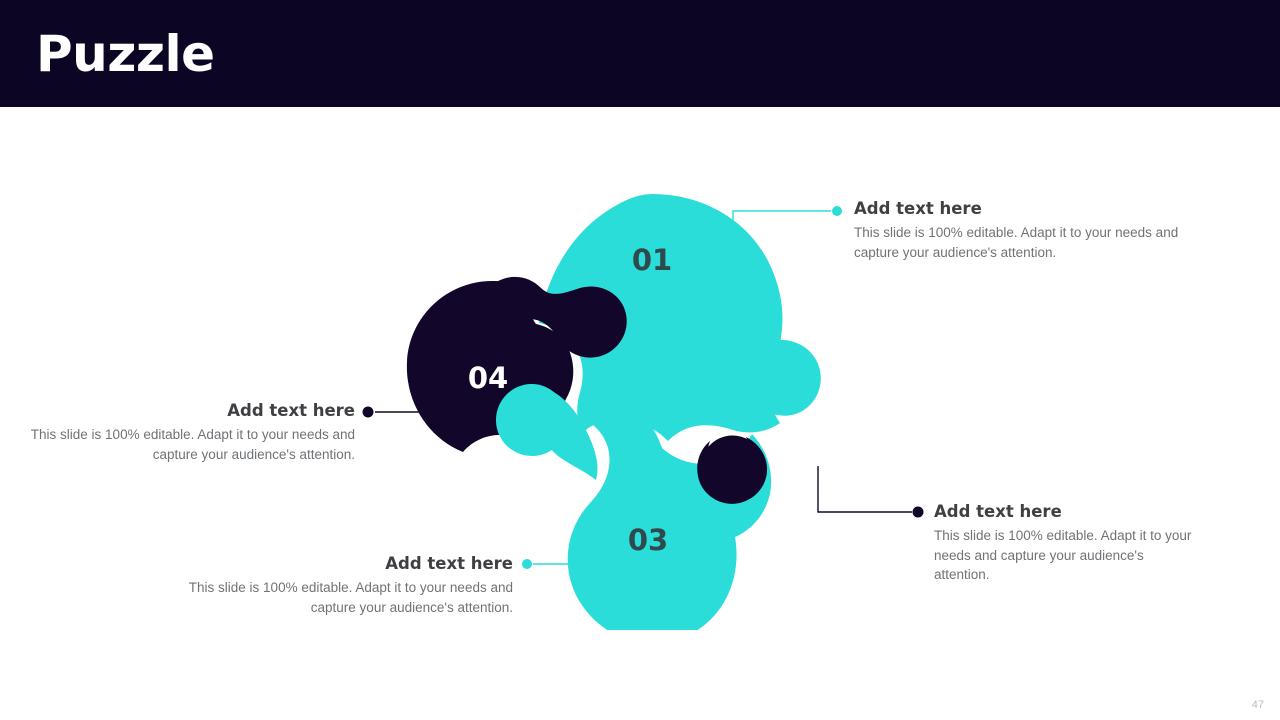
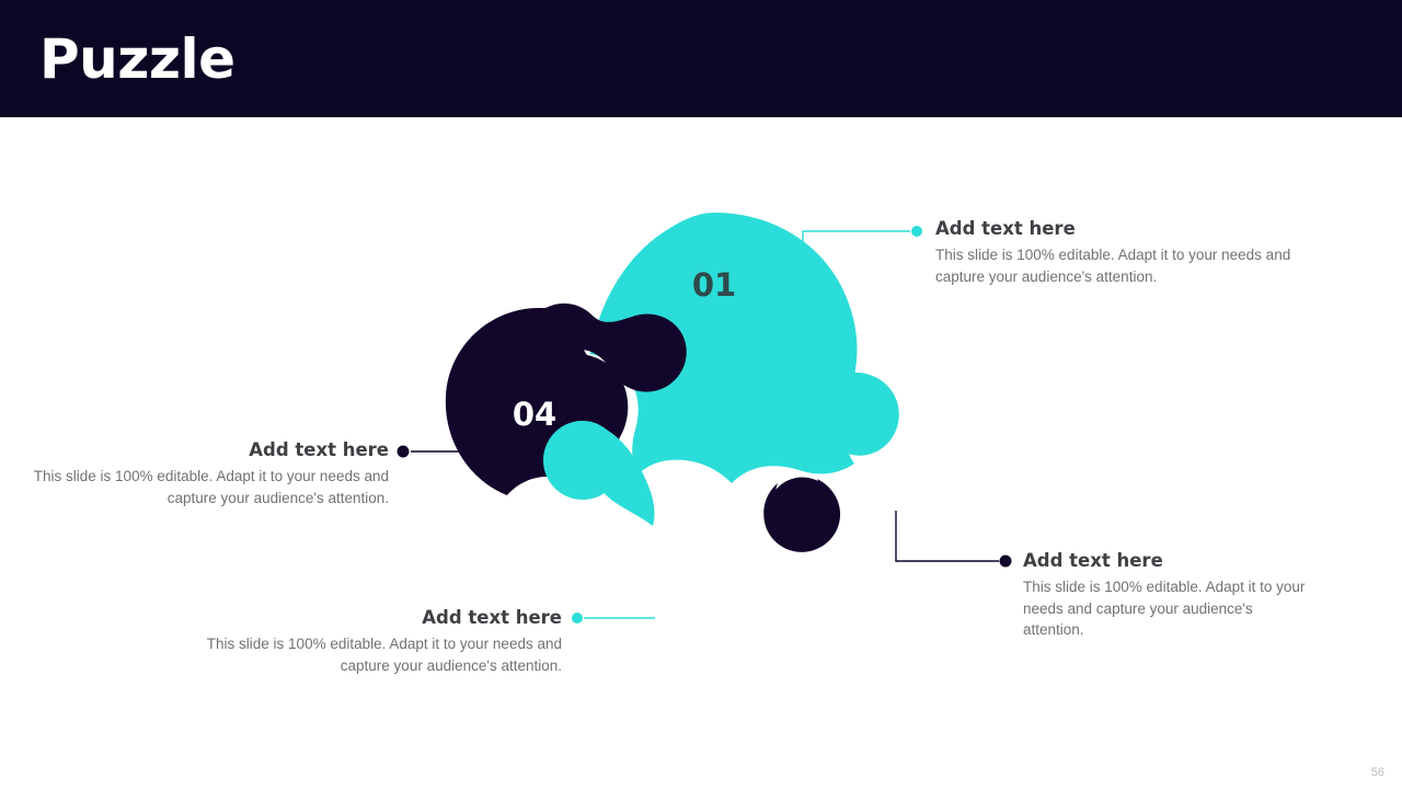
  Puzzle
  01
- 03
  04
  Add text here
  This slide is 100% editable. Adapt it to your needs and capture your audience's attention.
  Add text here
  This slide is 100% editable. Adapt it to your needs and capture your audience's attention.
  Add text here
  This slide is 100% editable. Adapt it to your needs and capture your audience's attention.
  Add text here
  This slide is 100% editable. Adapt it to your needs and capture your audience's attention.
- 47
+ 56
